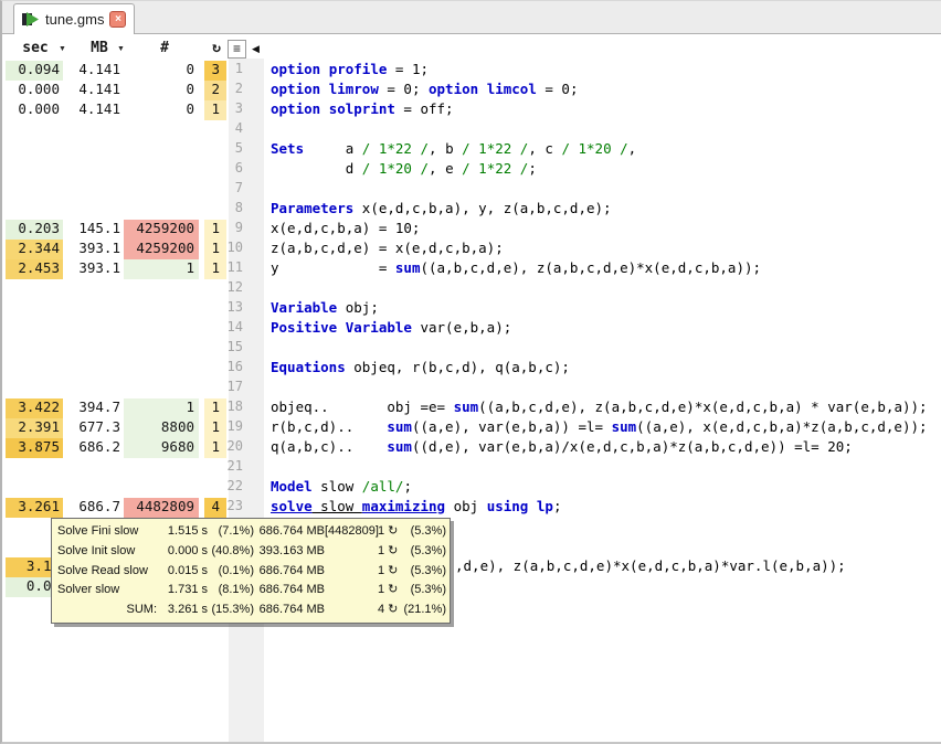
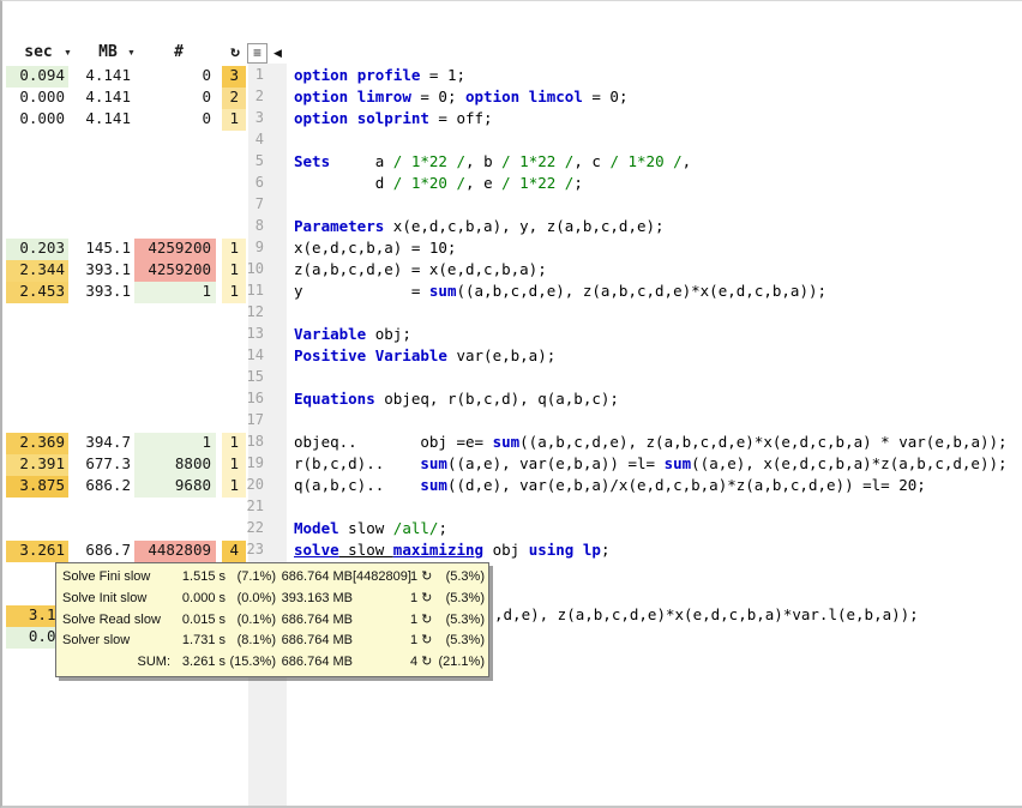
- tune.gms
- ×
  sec
  MB
  #
  ↻
  ≡
  ◀
  0.094
  4.141
  0
  3
  0.000
  4.141
  0
  2
  0.000
  4.141
  0
  1
  0.203
  145.1
  4259200
  1
  2.344
  393.1
  4259200
  1
  2.453
  393.1
  1
  1
- 3.422
+ 2.369
  394.7
  1
  1
  2.391
  677.3
  8800
  1
  3.875
  686.2
  9680
  1
  3.261
  686.7
  4482809
  4
  3.1
  0.0
  1
  2
  3
  4
  5
  6
  7
  8
  9
  10
  11
  12
  13
  14
  15
  16
  17
  18
  19
  20
  21
  22
  23
  option profile = 1;
  option limrow = 0; option limcol = 0;
  option solprint = off;
  Sets a / 1*22 /, b / 1*22 /, c / 1*20 /,
  d / 1*20 /, e / 1*22 /;
  Parameters x(e,d,c,b,a), y, z(a,b,c,d,e);
  x(e,d,c,b,a) = 10;
  z(a,b,c,d,e) = x(e,d,c,b,a);
  y = sum((a,b,c,d,e), z(a,b,c,d,e)*x(e,d,c,b,a));
  Variable obj;
  Positive Variable var(e,b,a);
  Equations objeq, r(b,c,d), q(a,b,c);
  objeq.. obj =e= sum((a,b,c,d,e), z(a,b,c,d,e)*x(e,d,c,b,a) * var(e,b,a));
  r(b,c,d).. sum((a,e), var(e,b,a)) =l= sum((a,e), x(e,d,c,b,a)*z(a,b,c,d,e));
  q(a,b,c).. sum((d,e), var(e,b,a)/x(e,d,c,b,a)*z(a,b,c,d,e)) =l= 20;
  Model slow /all/;
  solve slow maximizing obj using lp;
  ,d,e), z(a,b,c,d,e)*x(e,d,c,b,a)*var.l(e,b,a));
  Solve Fini slow
  1.515 s
  (7.1%)
  686.764 MB
  [4482809]
  1 ↻
  (5.3%)
  Solve Init slow
  0.000 s
- (40.8%)
+ (0.0%)
  393.163 MB
  1 ↻
  (5.3%)
  Solve Read slow
  0.015 s
  (0.1%)
  686.764 MB
  1 ↻
  (5.3%)
  Solver slow
  1.731 s
  (8.1%)
  686.764 MB
  1 ↻
  (5.3%)
  SUM:
  3.261 s
  (15.3%)
  686.764 MB
  4 ↻
  (21.1%)
